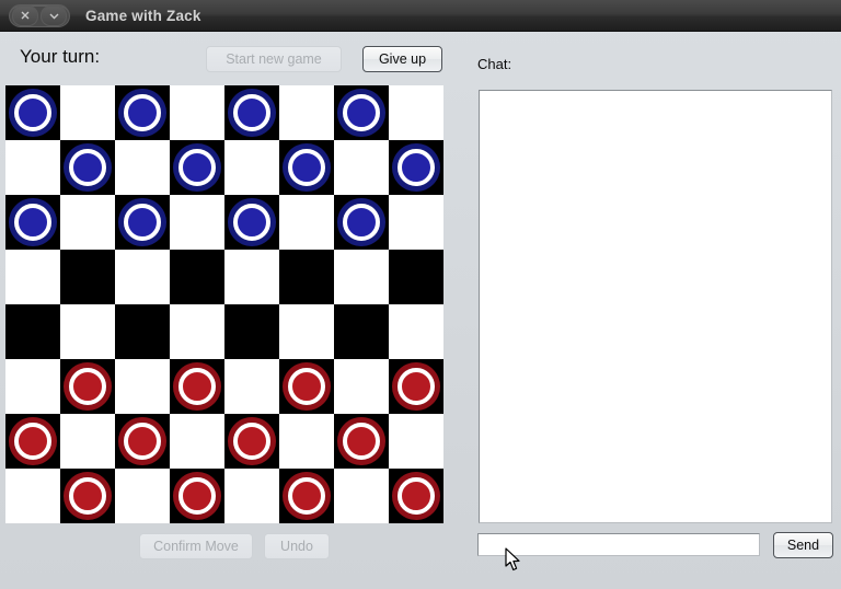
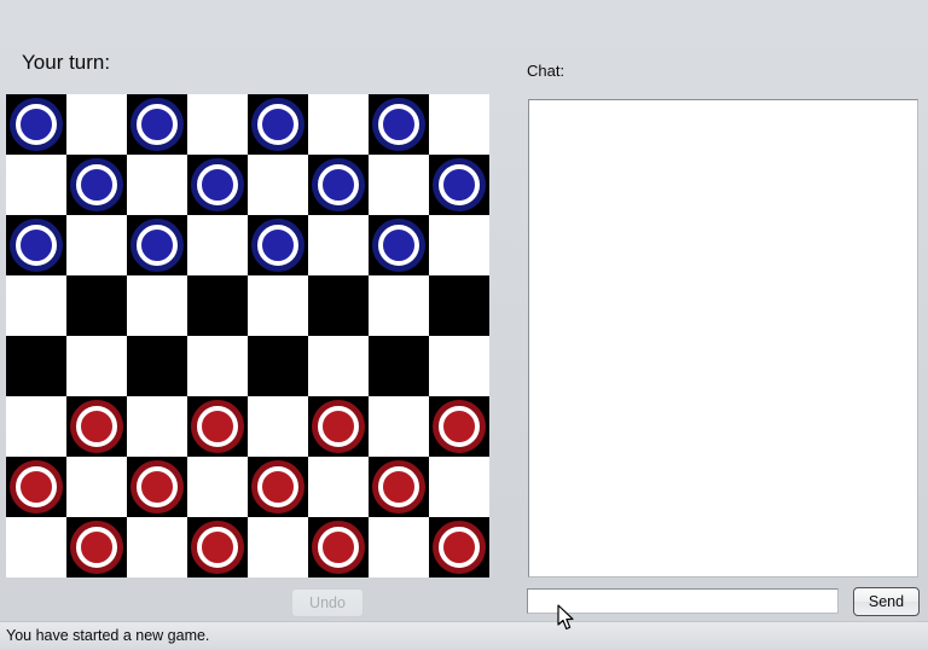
- Game with Zack
  Your turn:
- Start new game
- Give up
- Confirm Move
  Undo
  Chat:
  Send
+ You have started a new game.
